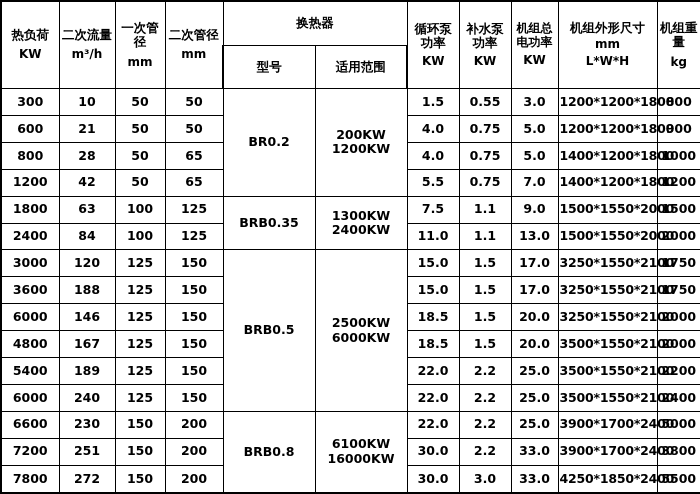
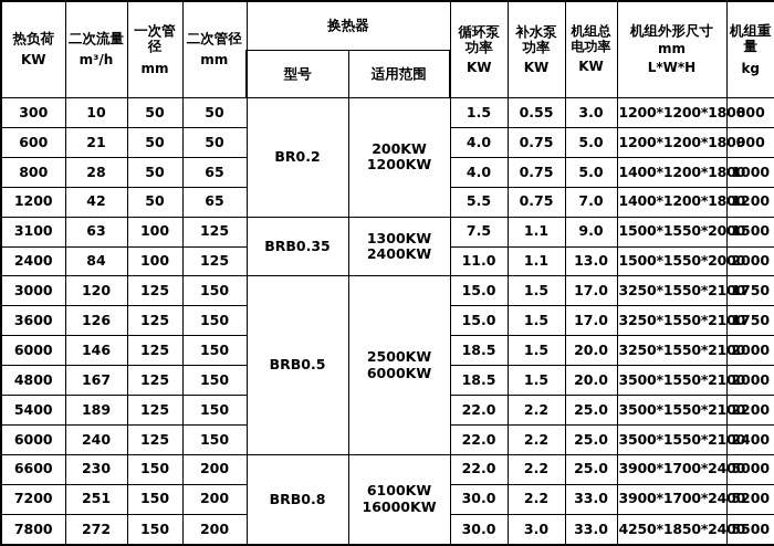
  热负荷 KW	二次流量 m³/h	一次管径 mm	二次管径 mm	换热器	循环泵功率 KW	补水泵功率 KW	机组总电功率 KW	机组外形尺寸 mm L*W*H	机组重量 kg
  型号	适用范围
  300	10	50	50	BR0.2	200KW 1200KW	1.5	0.55	3.0	1200*1200*180	800
  600	21	50	50	4.0	0.75	5.0	1200*1200*180	900
  800	28	50	65	4.0	0.75	5.0	1400*1200*18	1000
  1200	42	50	65	5.5	0.75	7.0	1400*1200*18	1200
- 1800	63	100	125	BRB0.35	1300KW 2400KW	7.5	1.1	9.0	1500*1550*20	1500
+ 3100	63	100	125	BRB0.35	1300KW 2400KW	7.5	1.1	9.0	1500*1550*20	1500
  2400	84	100	125	11.0	1.1	13.0	1500*1550*20	2000
  3000	120	125	150	BRB0.5	2500KW 6000KW	15.0	1.5	17.0	3250*1550*21	1750
- 3600	188	125	150	15.0	1.5	17.0	3250*1550*21	1750
+ 3600	126	125	150	15.0	1.5	17.0	3250*1550*21	1750
  6000	146	125	150	18.5	1.5	20.0	3250*1550*21	2000
  4800	167	125	150	18.5	1.5	20.0	3500*1550*21	2000
  5400	189	125	150	22.0	2.2	25.0	3500*1550*21	2200
  6000	240	125	150	22.0	2.2	25.0	3500*1550*21	2400
  6600	230	150	200	BRB0.8	6100KW 16000KW	22.0	2.2	25.0	3900*1700*24	5000
- 7200	251	150	200	30.0	2.2	33.0	3900*1700*24	3800
+ 7200	251	150	200	30.0	2.2	33.0	3900*1700*24	5200
  7800	272	150	200	30.0	3.0	33.0	4250*1850*24	5500
